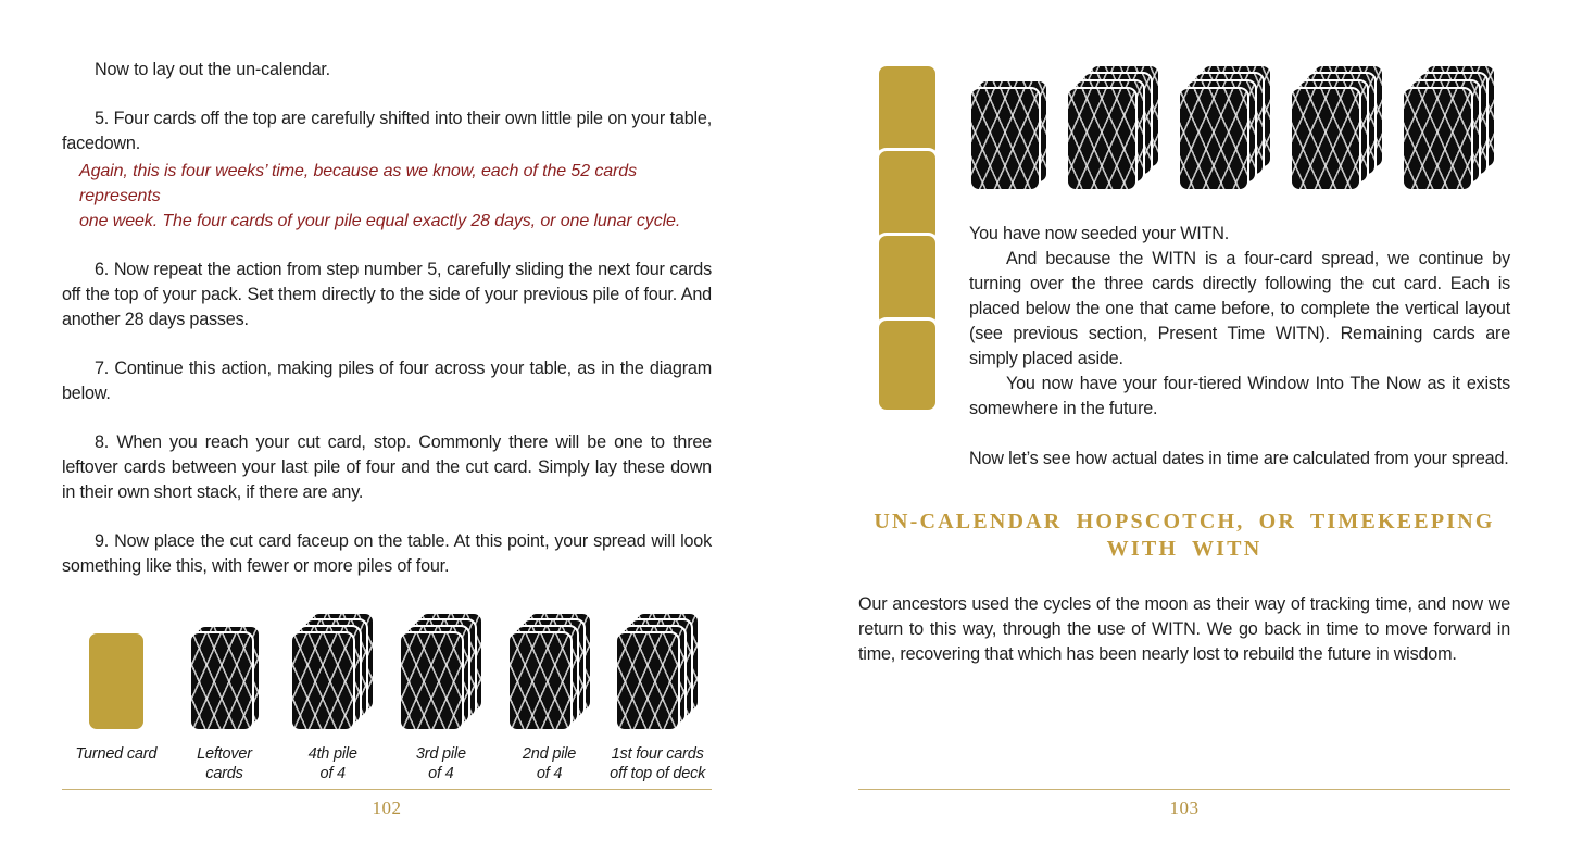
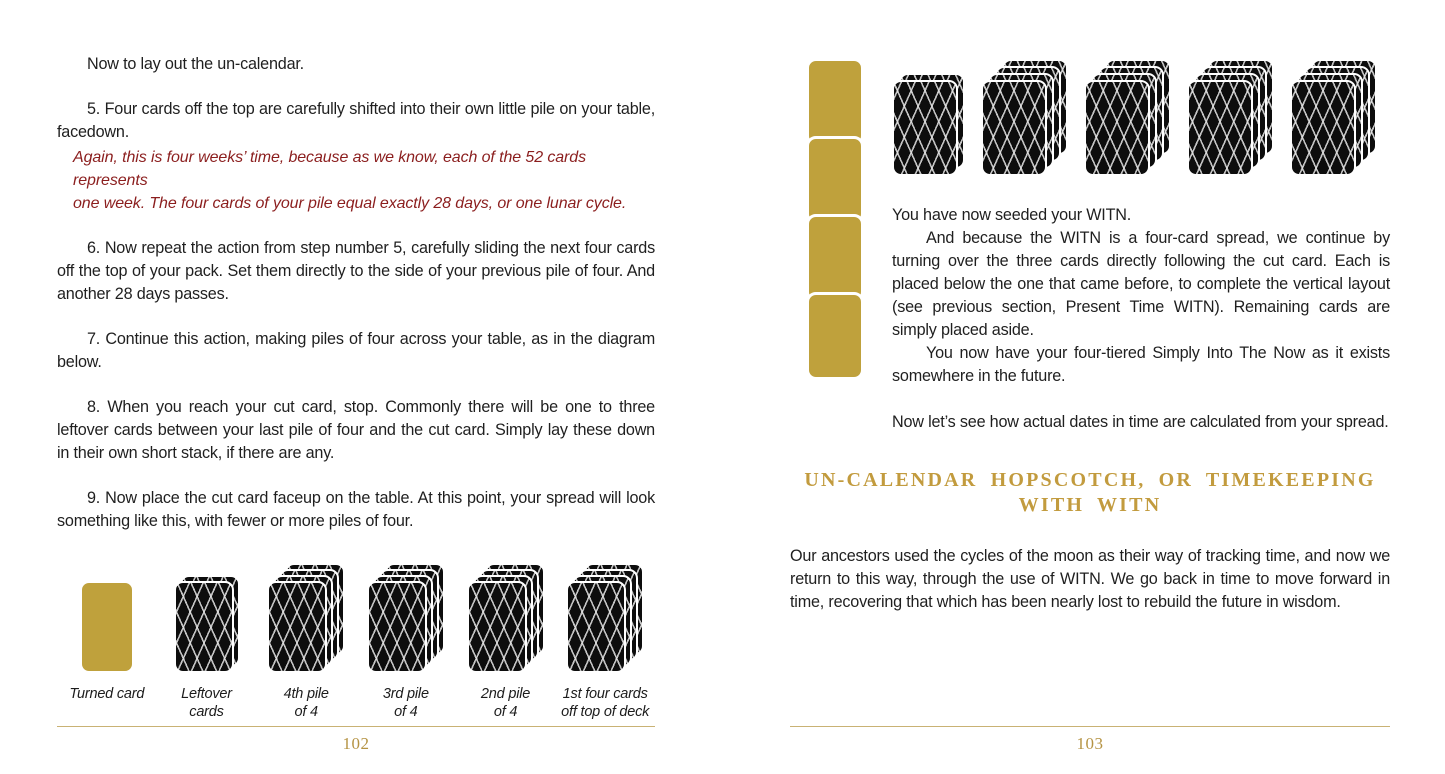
  Now to lay out the un-calendar.
  5. Four cards off the top are carefully shifted into their own little pile on your table, facedown.
  Again, this is four weeks’ time, because as we know, each of the 52 cards represents
  one week. The four cards of your pile equal exactly 28 days, or one lunar cycle.
  6. Now repeat the action from step number 5, carefully sliding the next four cards off the top of your pack. Set them directly to the side of your previous pile of four. And another 28 days passes.
  7. Continue this action, making piles of four across your table, as in the diagram below.
  8. When you reach your cut card, stop. Commonly there will be one to three leftover cards between your last pile of four and the cut card. Simply lay these down in their own short stack, if there are any.
  9. Now place the cut card faceup on the table. At this point, your spread will look something like this, with fewer or more piles of four.
  Turned card
  Leftover
  cards
  4th pile
  of 4
  3rd pile
  of 4
  2nd pile
  of 4
  1st four cards
  off top of deck
  102
  You have now seeded your WITN.
  And because the WITN is a four-card spread, we continue by turning over the three cards directly following the cut card. Each is placed below the one that came before, to complete the vertical layout (see previous section, Present Time WITN). Remaining cards are simply placed aside.
- You now have your four-tiered Window Into The Now as it exists somewhere in the future.
+ You now have your four-tiered Simply Into The Now as it exists somewhere in the future.
  Now let’s see how actual dates in time are calculated from your spread.
  UN-CALENDAR HOPSCOTCH, OR TIMEKEEPING
  WITH WITN
  Our ancestors used the cycles of the moon as their way of tracking time, and now we return to this way, through the use of WITN. We go back in time to move forward in time, recovering that which has been nearly lost to rebuild the future in wisdom.
  103
